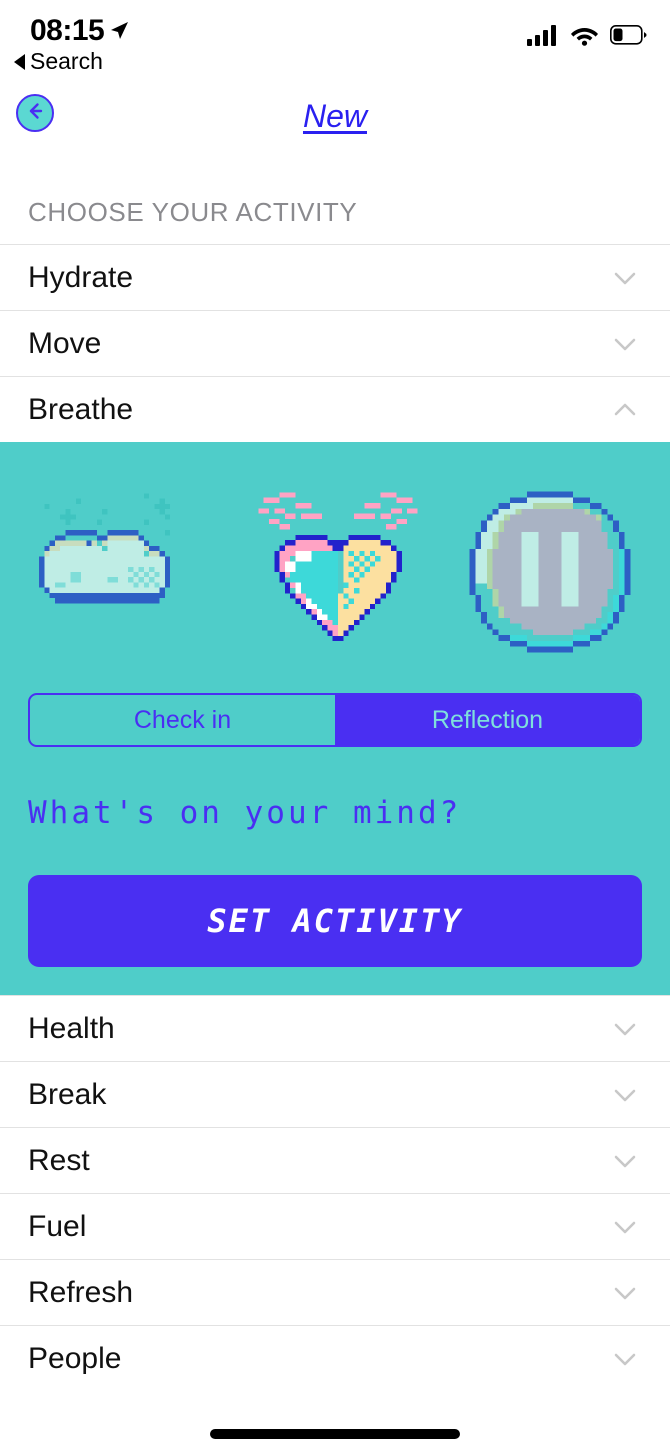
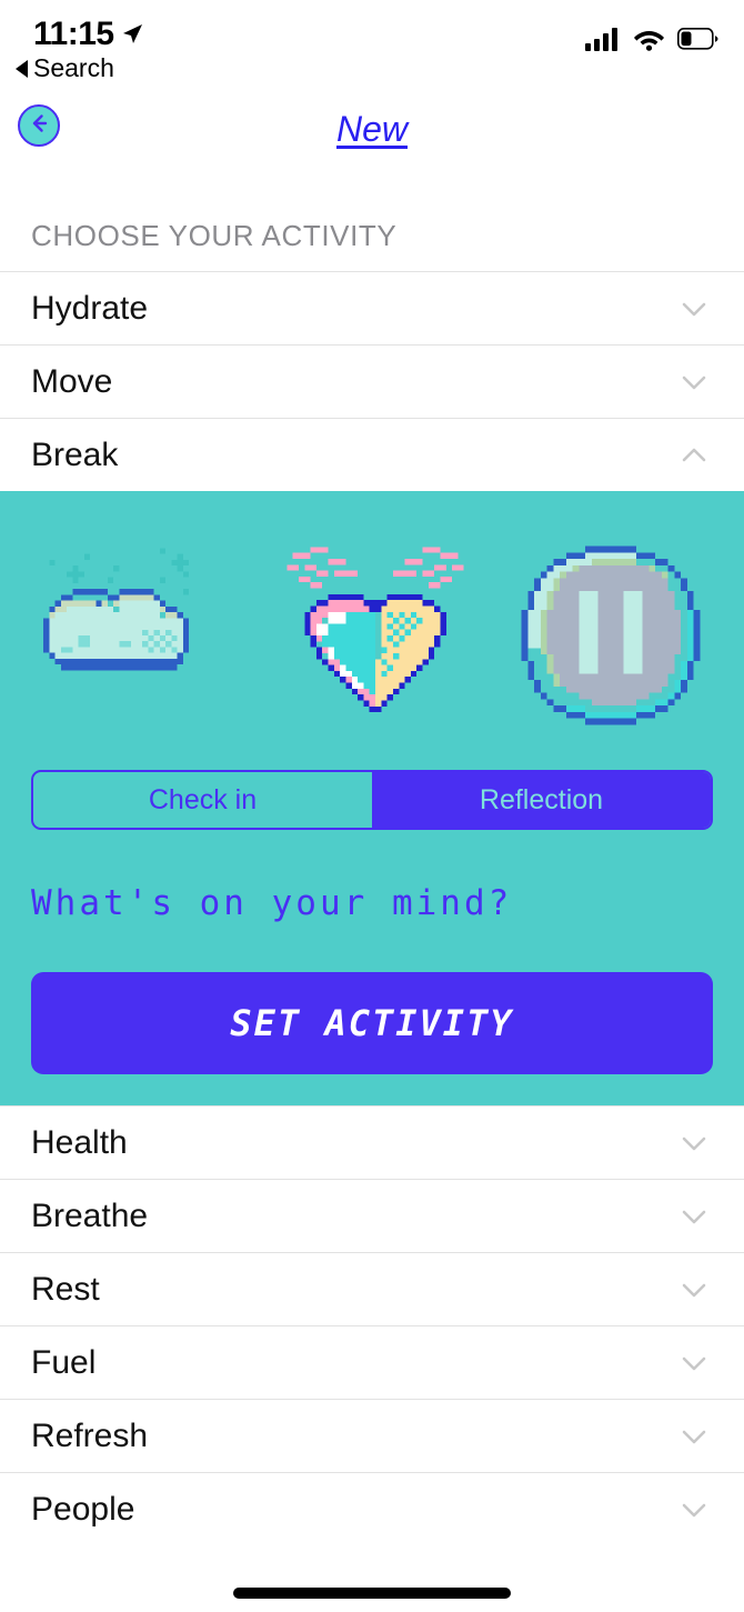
- 08:15
+ 11:15
  Search
  New
  CHOOSE YOUR ACTIVITY
  Hydrate
  Move
- Breathe
+ Break
  Check in
  Reflection
  What's on your mind?
  SET ACTIVITY
  Health
- Break
+ Breathe
  Rest
  Fuel
  Refresh
  People
